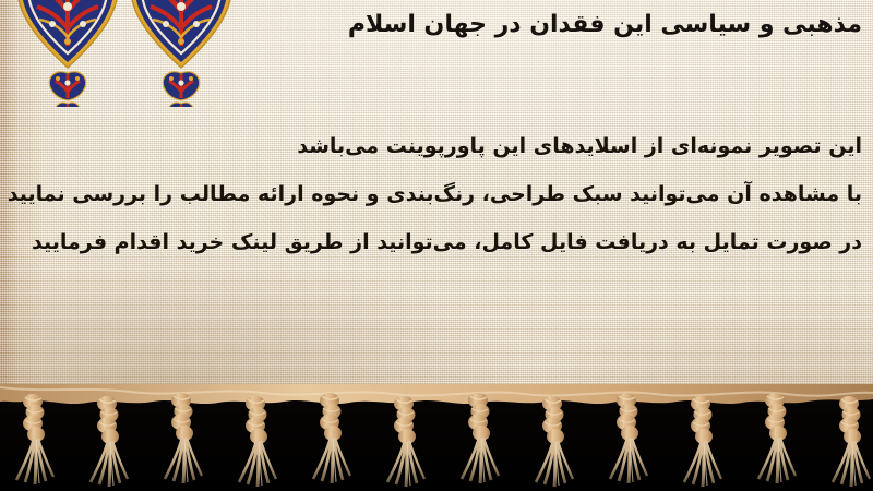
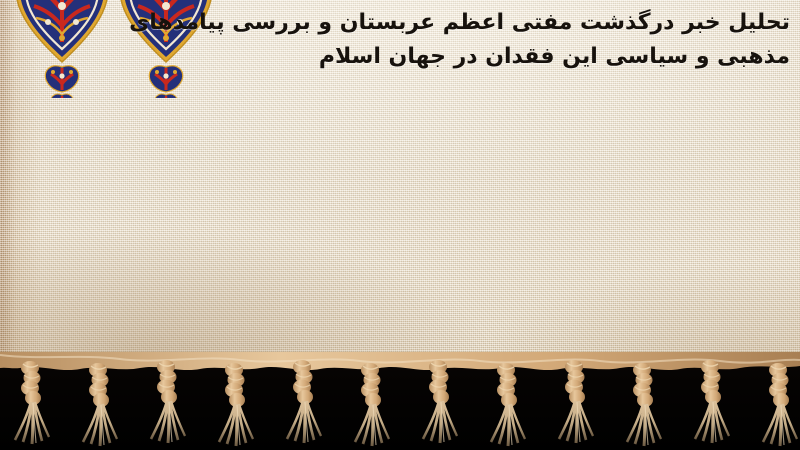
+ تحلیل خبر درگذشت مفتی اعظم عربستان و بررسی پیامدهای
  مذهبی و سیاسی این فقدان در جهان اسلام
- این تصویر نمونه‌ای از اسلایدهای این پاورپوینت می‌باشد
- با مشاهده آن می‌توانید سبک طراحی، رنگ‌بندی و نحوه ارائه مطالب را بررسی نمایید
- در صورت تمایل به دریافت فایل کامل، می‌توانید از طریق لینک خرید اقدام فرمایید
